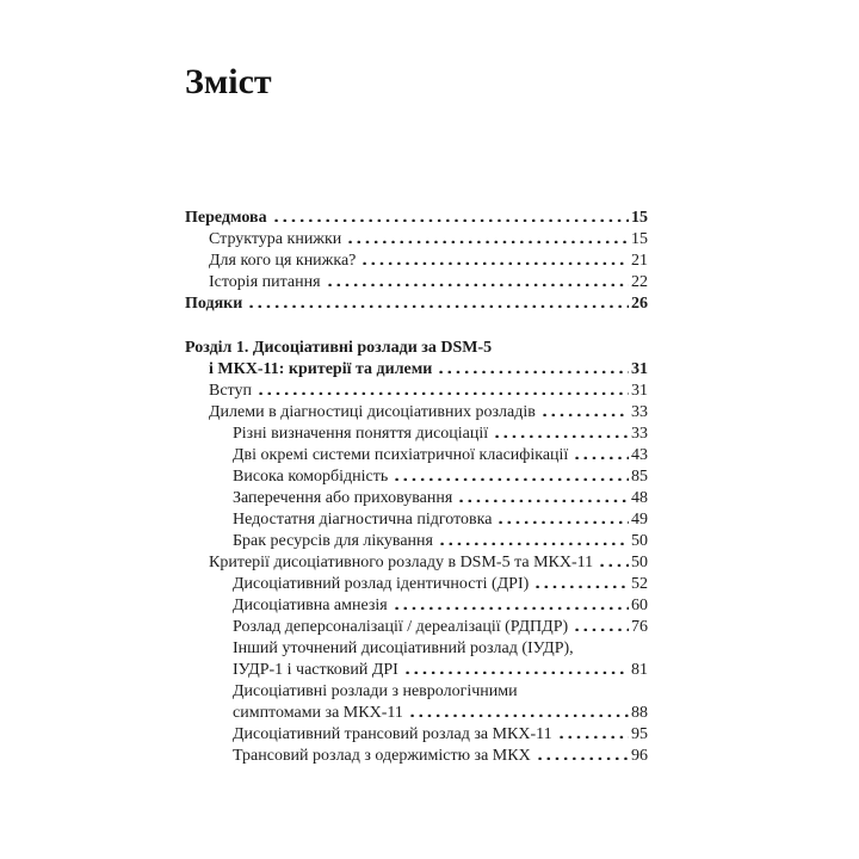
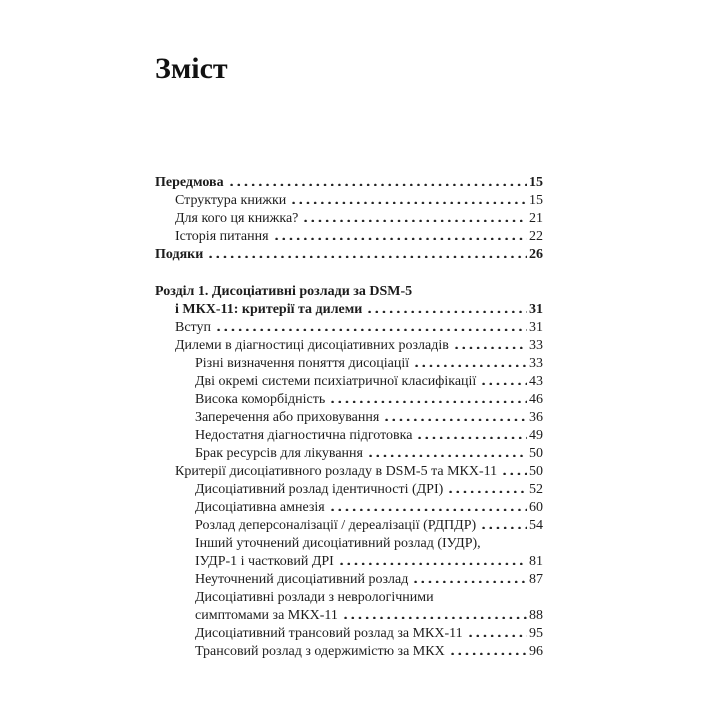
  Зміст
  Передмова
  15
  Структура книжки
  15
  Для кого ця книжка?
  21
  Історія питання
  22
  Подяки
  26
  Розділ 1. Дисоціативні розлади за DSM-5
  і МКХ-11: критерії та дилеми
  31
  Вступ
  31
  Дилеми в діагностиці дисоціативних розладів
  33
  Різні визначення поняття дисоціації
  33
  Дві окремі системи психіатричної класифікації
  43
  Висока коморбідність
- 85
+ 46
  Заперечення або приховування
- 48
+ 36
  Недостатня діагностична підготовка
  49
  Брак ресурсів для лікування
  50
  Критерії дисоціативного розладу в DSM-5 та МКХ-11
  50
  Дисоціативний розлад ідентичності (ДРІ)
  52
  Дисоціативна амнезія
  60
  Розлад деперсоналізації / дереалізації (РДПДР)
- 76
+ 54
  Інший уточнений дисоціативний розлад (ІУДР),
  ІУДР-1 і частковий ДРІ
  81
+ Неуточнений дисоціативний розлад
+ 87
  Дисоціативні розлади з неврологічними
  симптомами за МКХ-11
  88
  Дисоціативний трансовий розлад за МКХ-11
  95
  Трансовий розлад з одержимістю за МКХ
  96
